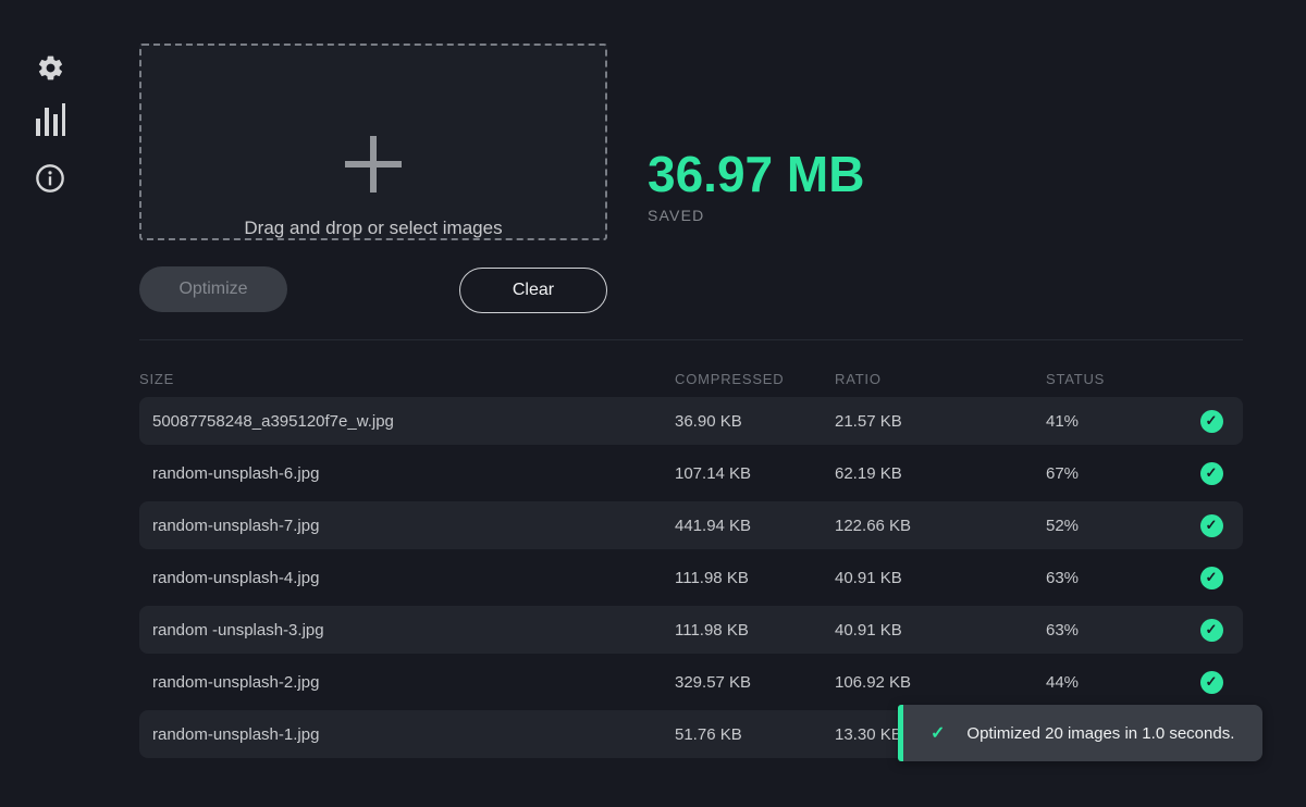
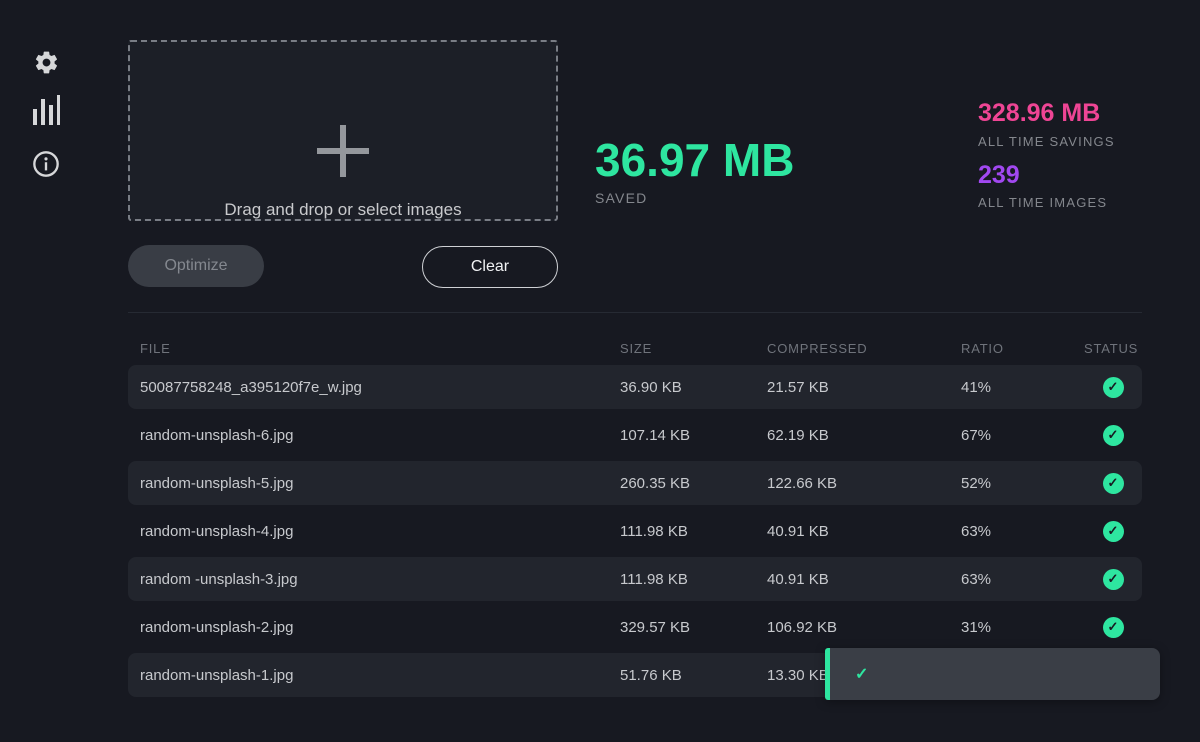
  Drag and drop or select images
  Optimize
  Clear
  36.97 MB
  SAVED
+ 328.96 MB
+ ALL TIME SAVINGS
+ 239
+ ALL TIME IMAGES
+ FILE
  SIZE
  COMPRESSED
  RATIO
  STATUS
  50087758248_a395120f7e_w.jpg
  36.90 KB
  21.57 KB
  41%
  ✓
  random-unsplash-6.jpg
  107.14 KB
  62.19 KB
  67%
  ✓
- random-unsplash-7.jpg
+ random-unsplash-5.jpg
- 441.94 KB
+ 260.35 KB
  122.66 KB
  52%
  ✓
  random-unsplash-4.jpg
  111.98 KB
  40.91 KB
  63%
  ✓
  random -unsplash-3.jpg
  111.98 KB
  40.91 KB
  63%
  ✓
  random-unsplash-2.jpg
  329.57 KB
  106.92 KB
- 44%
+ 31%
  ✓
  random-unsplash-1.jpg
  51.76 KB
  13.30 KB
  ✓
- Optimized 20 images in 1.0 seconds.
